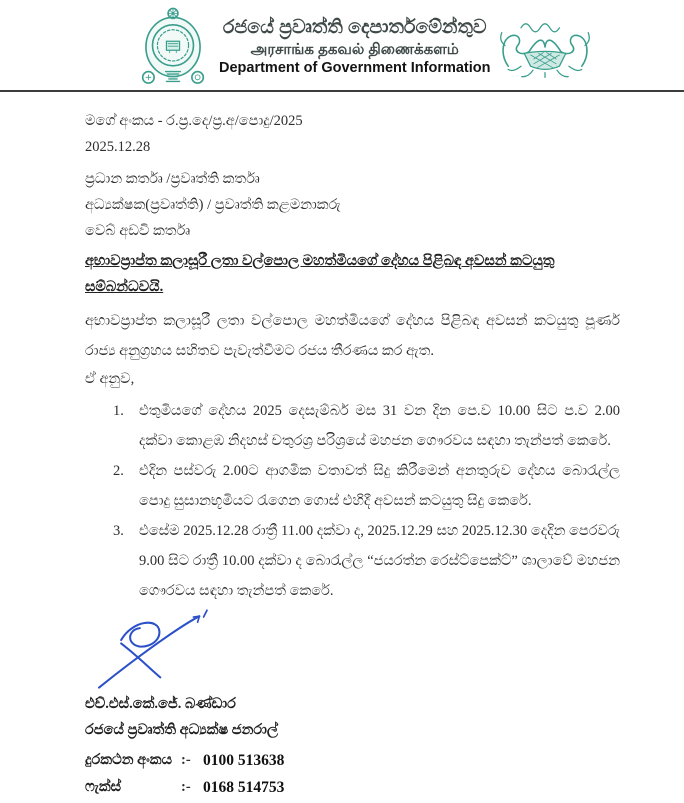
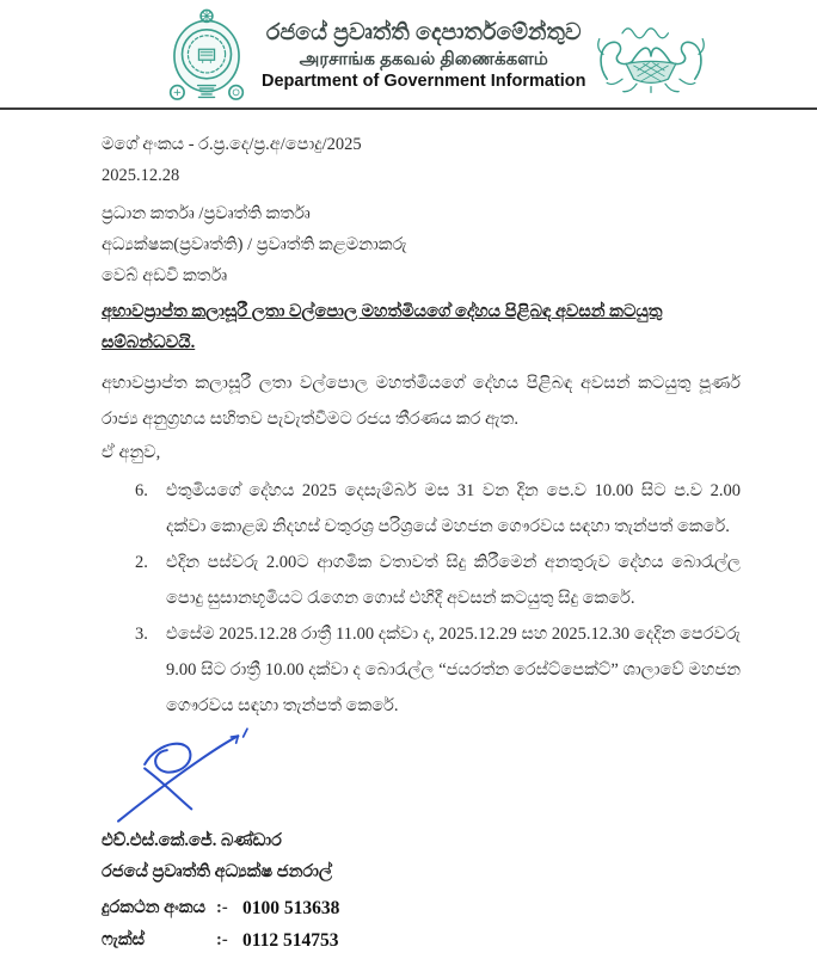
  රජයේ ප්‍රවෘත්ති දෙපාර්තමේන්තුව
  அரசாங்க தகவல் திணைக்களம்
  Department of Government Information
  මගේ අංකය - ර.ප්‍ර.දෙ/ප්‍ර.අ/පොදු/2025
  2025.12.28
  ප්‍රධාන කර්තෘ /ප්‍රවෘත්ති කර්තෘ
  අධ්‍යක්ෂක(ප්‍රවෘත්ති) / ප්‍රවෘත්ති කළමනාකරු
  වෙබ් අඩවි කර්තෘ
  අභාවප්‍රාප්ත කලාසූරී ලතා වල්පොල මහත්මියගේ දේහය පිළිබඳ අවසන් කටයුතු සම්බන්ධවයි.
  අභාවප්‍රාප්ත කලාසූරී ලතා වල්පොල මහත්මියගේ දේහය පිළිබඳ අවසන් කටයුතු පූර්ණ රාජ්‍ය අනුග්‍රහය සහිතව පැවැත්වීමට රජය තීරණය කර ඇත.
  ඒ අනුව,
- 1.
+ 6.
  එතුමියගේ දේහය 2025 දෙසැම්බර් මස 31 වන දින පෙ.ව 10.00 සිට ප.ව 2.00 දක්වා කොළඹ නිදහස් චතුරශ්‍ර පරිශ්‍රයේ මහජන ගෞරවය සඳහා තැන්පත් කෙරේ.
  2.
  එදින පස්වරු 2.00ට ආගමික වතාවත් සිදු කිරීමෙන් අනතුරුව දේහය බොරැල්ල පොදු සුසානභූමියට රැගෙන ගොස් එහිදී අවසන් කටයුතු සිදු කෙරේ.
  3.
  එසේම 2025.12.28 රාත්‍රී 11.00 දක්වා ද, 2025.12.29 සහ 2025.12.30 දෙදින පෙරවරු 9.00 සිට රාත්‍රී 10.00 දක්වා ද බොරැල්ල “ජයරත්න රෙස්ට්පෙක්ට්” ශාලාවේ මහජන ගෞරවය සඳහා තැන්පත් කෙරේ.
  එච්.එස්.කේ.ජේ. බණ්ඩාර
  රජයේ ප්‍රවෘත්ති අධ්‍යක්ෂ ජනරාල්
  දුරකථන අංකය
  :-
  0100 513638
  ෆැක්ස්
  :-
- 0168 514753
+ 0112 514753
